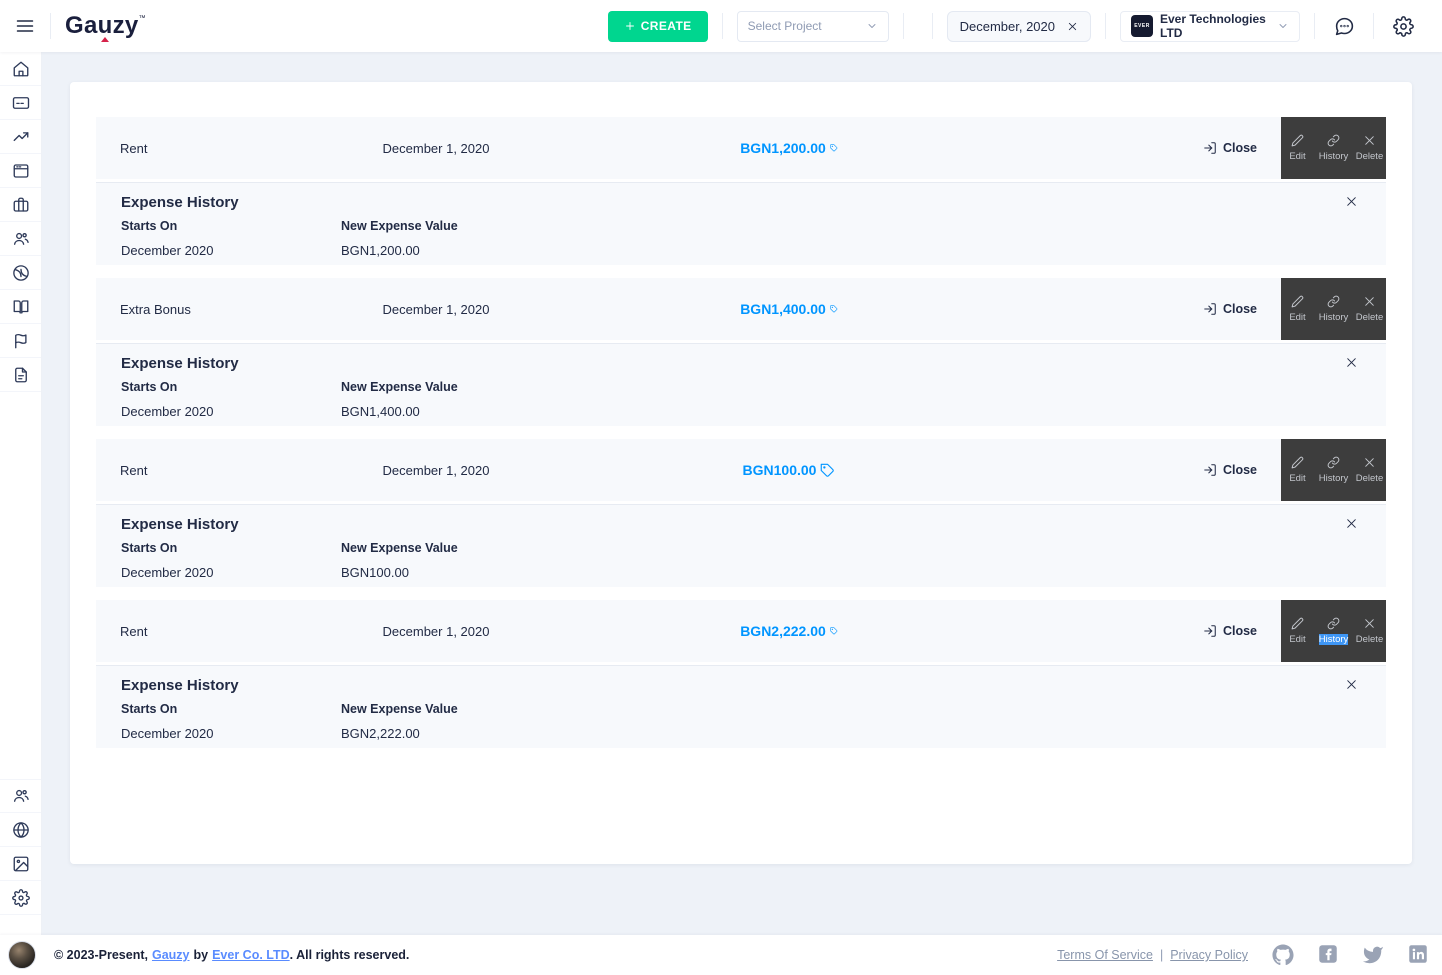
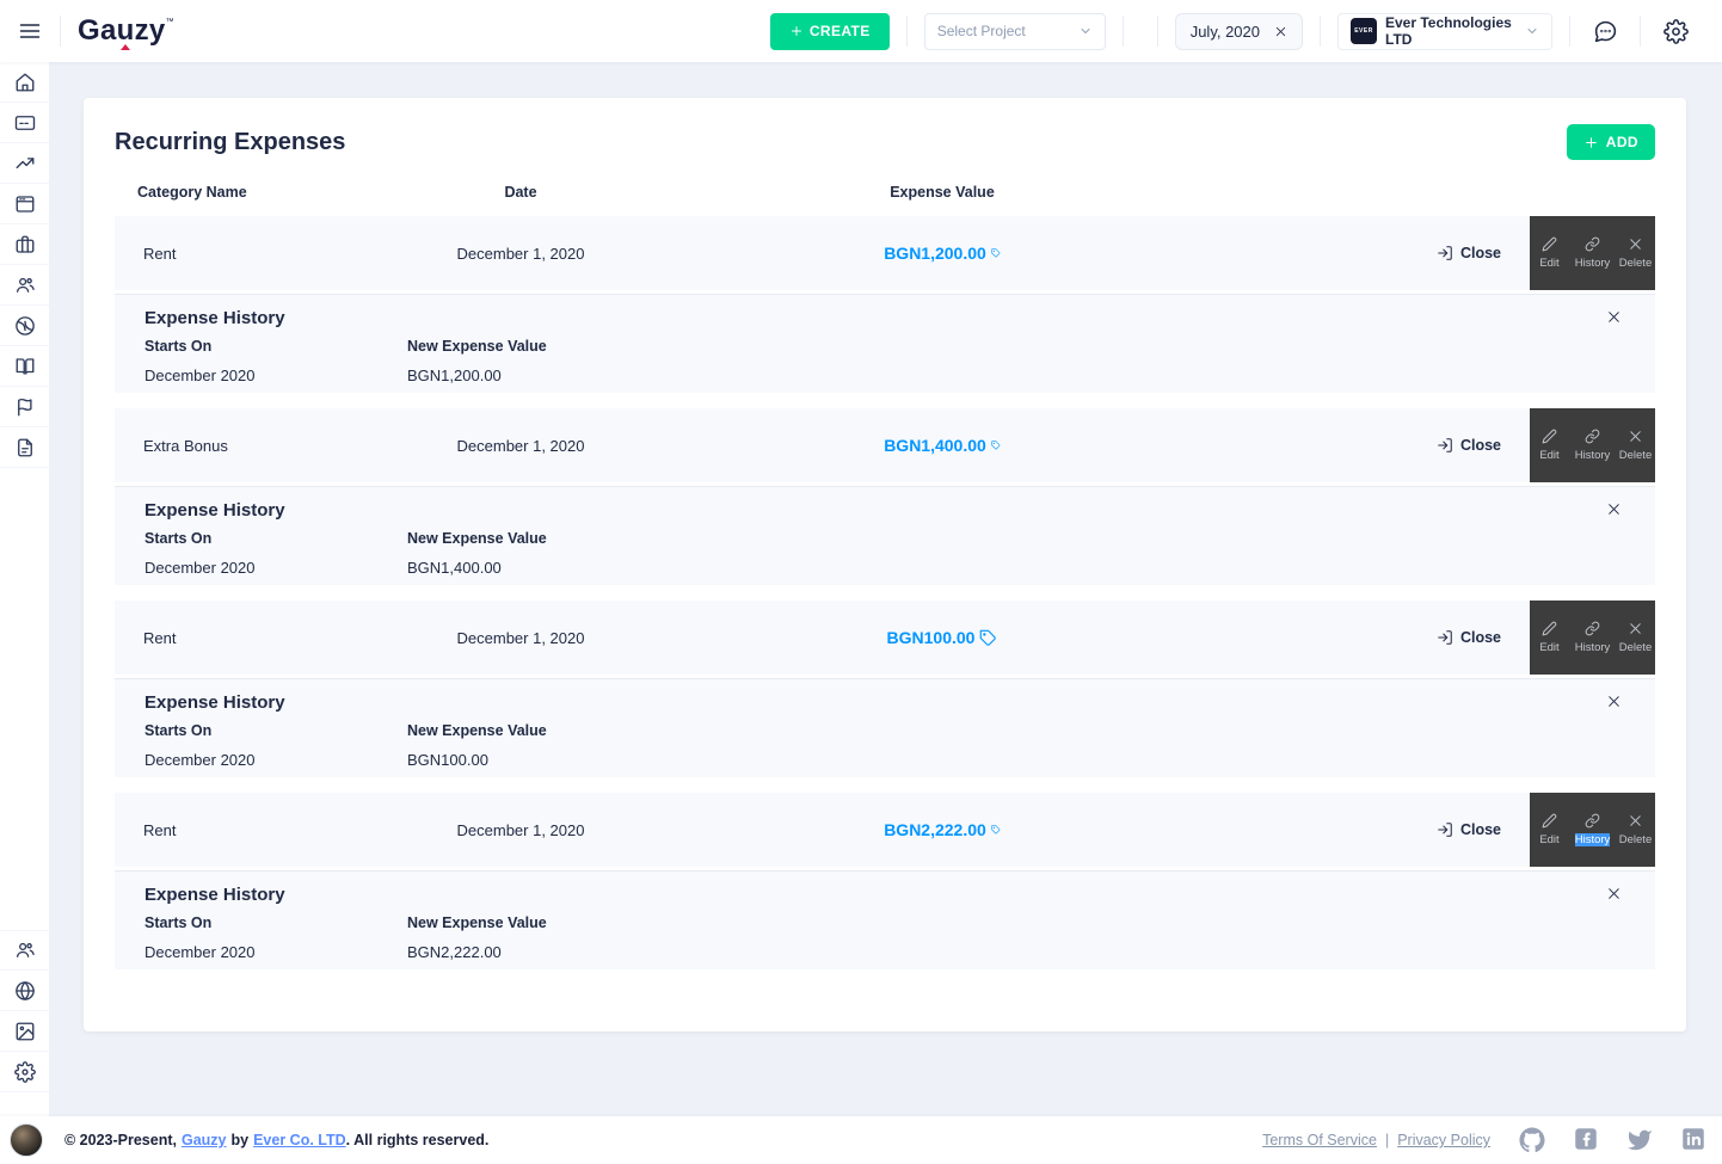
  Gauzy
  CREATE
  Select Project
- December, 2020
+ July, 2020
  Ever Technologies LTD
+ Recurring Expenses
+ ADD
+ Category Name
+ Date
+ Expense Value
  Rent
  December 1, 2020
  BGN1,200.00
  Close
  Edit
  History
  Delete
  Expense History
  Starts On
  New Expense Value
  December 2020
  BGN1,200.00
  Extra Bonus
  December 1, 2020
  BGN1,400.00
  Close
  Edit
  History
  Delete
  Expense History
  Starts On
  New Expense Value
  December 2020
  BGN1,400.00
  Rent
  December 1, 2020
  BGN100.00
  Close
  Edit
  History
  Delete
  Expense History
  Starts On
  New Expense Value
  December 2020
  BGN100.00
  Rent
  December 1, 2020
  BGN2,222.00
  Close
  Edit
  History
  Delete
  Expense History
  Starts On
  New Expense Value
  December 2020
  BGN2,222.00
  © 2023-Present,
  Gauzy
  by
  Ever Co. LTD
  . All rights reserved.
  Terms Of Service
  |
  Privacy Policy
